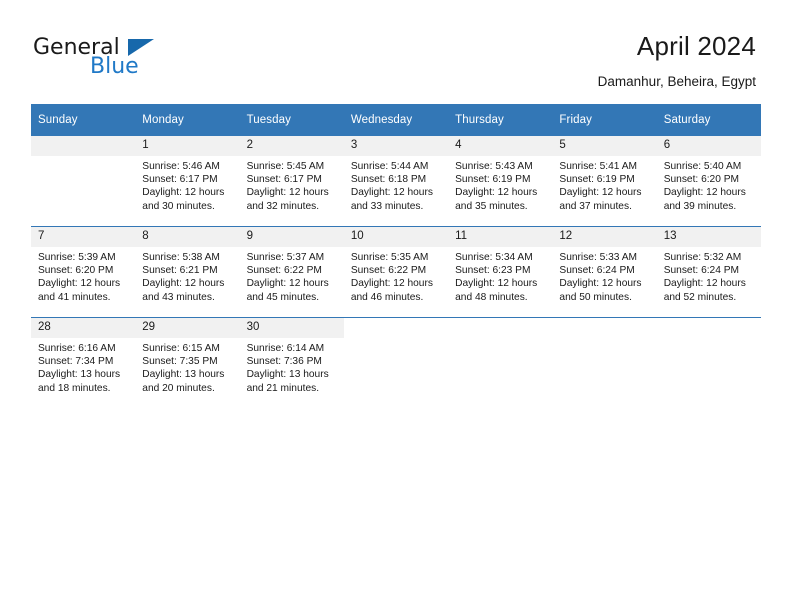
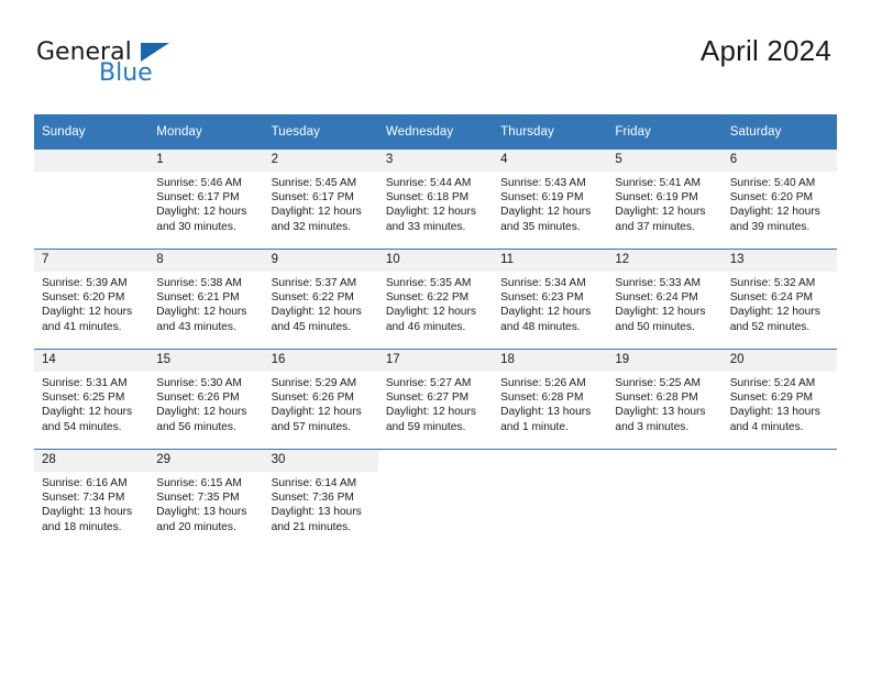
  General
  Blue
  April 2024
- Damanhur, Beheira, Egypt
  Sunday	Monday	Tuesday	Wednesday	Thursday	Friday	Saturday
  	1Sunrise: 5:46 AM Sunset: 6:17 PM Daylight: 12 hours and 30 minutes.	2Sunrise: 5:45 AM Sunset: 6:17 PM Daylight: 12 hours and 32 minutes.	3Sunrise: 5:44 AM Sunset: 6:18 PM Daylight: 12 hours and 33 minutes.	4Sunrise: 5:43 AM Sunset: 6:19 PM Daylight: 12 hours and 35 minutes.	5Sunrise: 5:41 AM Sunset: 6:19 PM Daylight: 12 hours and 37 minutes.	6Sunrise: 5:40 AM Sunset: 6:20 PM Daylight: 12 hours and 39 minutes.
  7Sunrise: 5:39 AM Sunset: 6:20 PM Daylight: 12 hours and 41 minutes.	8Sunrise: 5:38 AM Sunset: 6:21 PM Daylight: 12 hours and 43 minutes.	9Sunrise: 5:37 AM Sunset: 6:22 PM Daylight: 12 hours and 45 minutes.	10Sunrise: 5:35 AM Sunset: 6:22 PM Daylight: 12 hours and 46 minutes.	11Sunrise: 5:34 AM Sunset: 6:23 PM Daylight: 12 hours and 48 minutes.	12Sunrise: 5:33 AM Sunset: 6:24 PM Daylight: 12 hours and 50 minutes.	13Sunrise: 5:32 AM Sunset: 6:24 PM Daylight: 12 hours and 52 minutes.
+ 14Sunrise: 5:31 AM Sunset: 6:25 PM Daylight: 12 hours and 54 minutes.	15Sunrise: 5:30 AM Sunset: 6:26 PM Daylight: 12 hours and 56 minutes.	16Sunrise: 5:29 AM Sunset: 6:26 PM Daylight: 12 hours and 57 minutes.	17Sunrise: 5:27 AM Sunset: 6:27 PM Daylight: 12 hours and 59 minutes.	18Sunrise: 5:26 AM Sunset: 6:28 PM Daylight: 13 hours and 1 minute.	19Sunrise: 5:25 AM Sunset: 6:28 PM Daylight: 13 hours and 3 minutes.	20Sunrise: 5:24 AM Sunset: 6:29 PM Daylight: 13 hours and 4 minutes.
  28Sunrise: 6:16 AM Sunset: 7:34 PM Daylight: 13 hours and 18 minutes.	29Sunrise: 6:15 AM Sunset: 7:35 PM Daylight: 13 hours and 20 minutes.	30Sunrise: 6:14 AM Sunset: 7:36 PM Daylight: 13 hours and 21 minutes.
